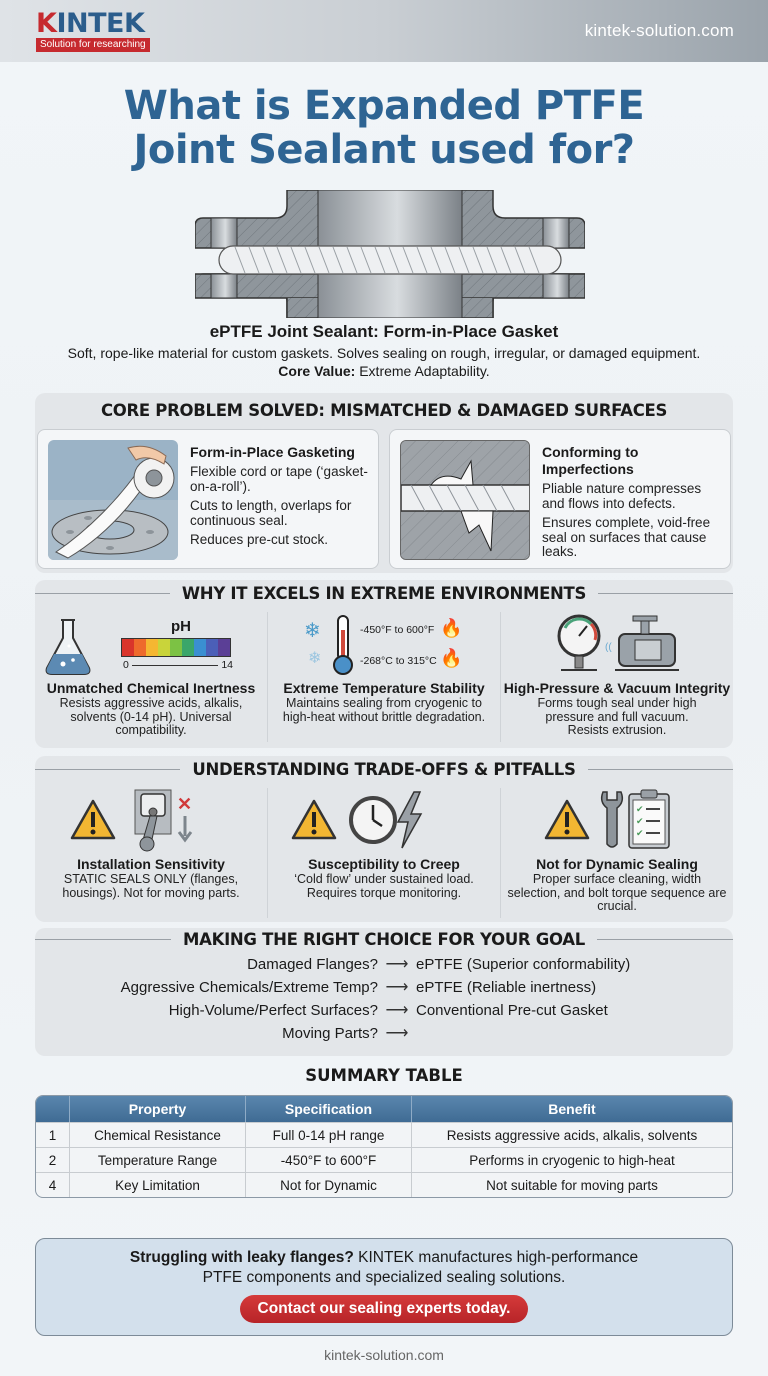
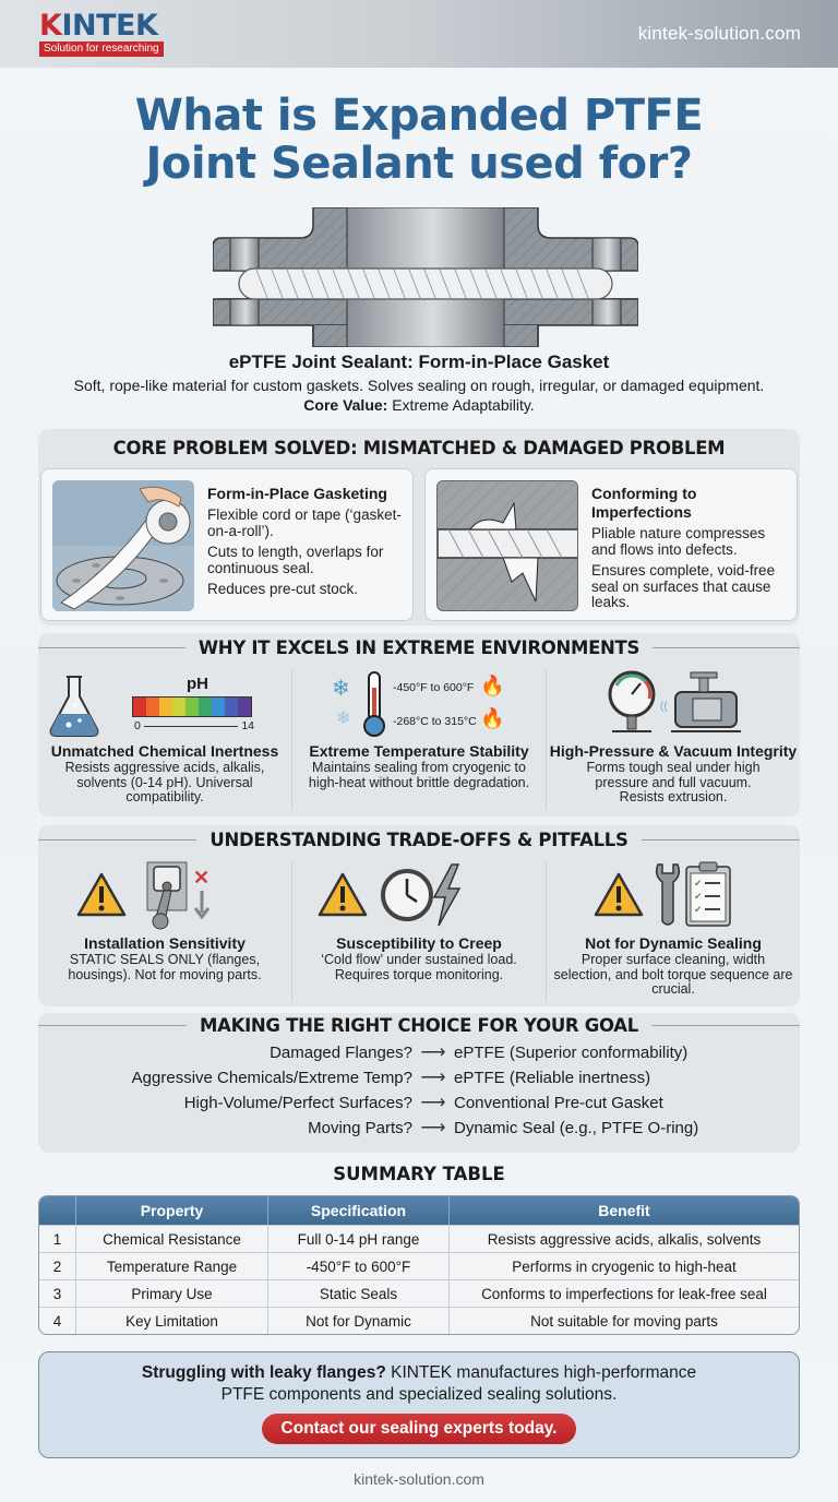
  KINTEK
  Solution for researching
  kintek-solution.com
  What is Expanded PTFE
  Joint Sealant used for?
  ePTFE Joint Sealant: Form-in-Place Gasket
  Soft, rope-like material for custom gaskets. Solves sealing on rough, irregular, or damaged equipment.
  Core Value: Extreme Adaptability.
- CORE PROBLEM SOLVED: MISMATCHED & DAMAGED SURFACES
+ CORE PROBLEM SOLVED: MISMATCHED & DAMAGED PROBLEM
  Form-in-Place Gasketing
  Flexible cord or tape (‘gasket-on-a-roll’).
  Cuts to length, overlaps for continuous seal.
  Reduces pre-cut stock.
  Conforming to Imperfections
  Pliable nature compresses and flows into defects.
  Ensures complete, void-free seal on surfaces that cause leaks.
  WHY IT EXCELS IN EXTREME ENVIRONMENTS
  pH
  0
  14
  Unmatched Chemical Inertness
  Resists aggressive acids, alkalis, solvents (0-14 pH). Universal compatibility.
  ❄
  ❄
  -450°F to 600°F
  -268°C to 315°C
  🔥
  🔥
  Extreme Temperature Stability
  Maintains sealing from cryogenic to high-heat without brittle degradation.
  ((
  High-Pressure & Vacuum Integrity
  Forms tough seal under high pressure and full vacuum. Resists extrusion.
  UNDERSTANDING TRADE-OFFS & PITFALLS
  ✕
  Installation Sensitivity
  STATIC SEALS ONLY (flanges, housings). Not for moving parts.
  Susceptibility to Creep
  ‘Cold flow’ under sustained load. Requires torque monitoring.
  ✔
  ✔
  ✔
  Not for Dynamic Sealing
  Proper surface cleaning, width selection, and bolt torque sequence are crucial.
  MAKING THE RIGHT CHOICE FOR YOUR GOAL
  Damaged Flanges?
  ⟶
  ePTFE (Superior conformability)
  Aggressive Chemicals/Extreme Temp?
  ⟶
  ePTFE (Reliable inertness)
  High-Volume/Perfect Surfaces?
  ⟶
  Conventional Pre-cut Gasket
  Moving Parts?
  ⟶
+ Dynamic Seal (e.g., PTFE O-ring)
  SUMMARY TABLE
  	Property	Specification	Benefit
  1	Chemical Resistance	Full 0-14 pH range	Resists aggressive acids, alkalis, solvents
  2	Temperature Range	-450°F to 600°F	Performs in cryogenic to high-heat
+ 3	Primary Use	Static Seals	Conforms to imperfections for leak-free seal
  4	Key Limitation	Not for Dynamic	Not suitable for moving parts
  Struggling with leaky flanges? KINTEK manufactures high-performance PTFE components and specialized sealing solutions.
  Contact our sealing experts today.
  kintek-solution.com
